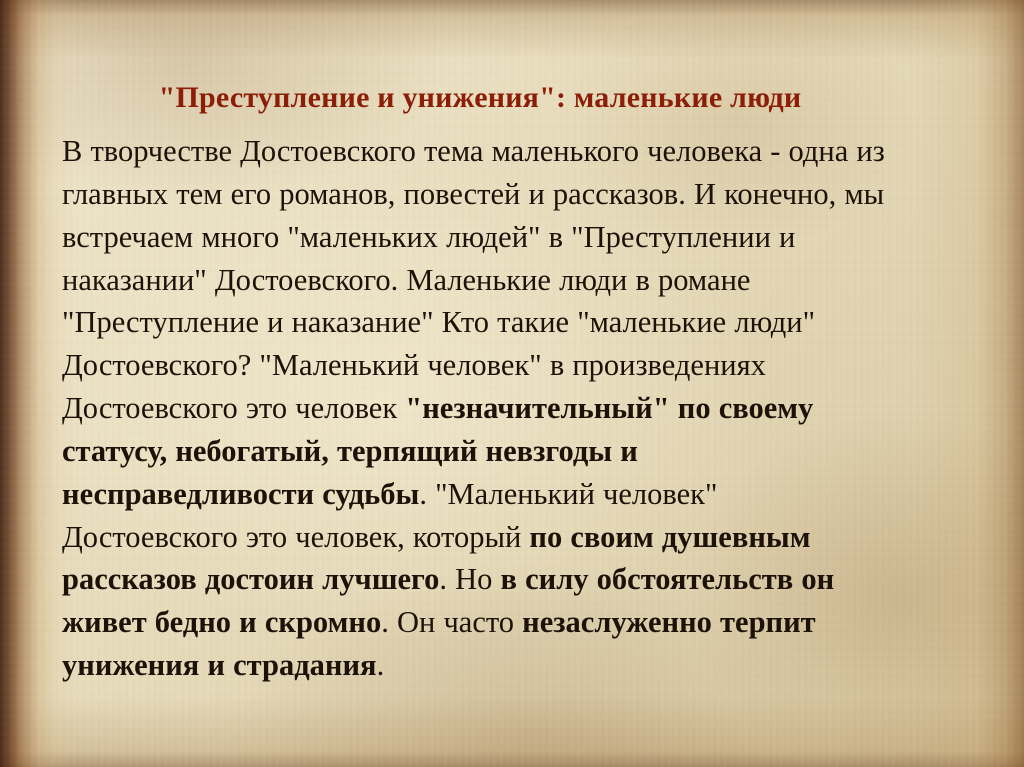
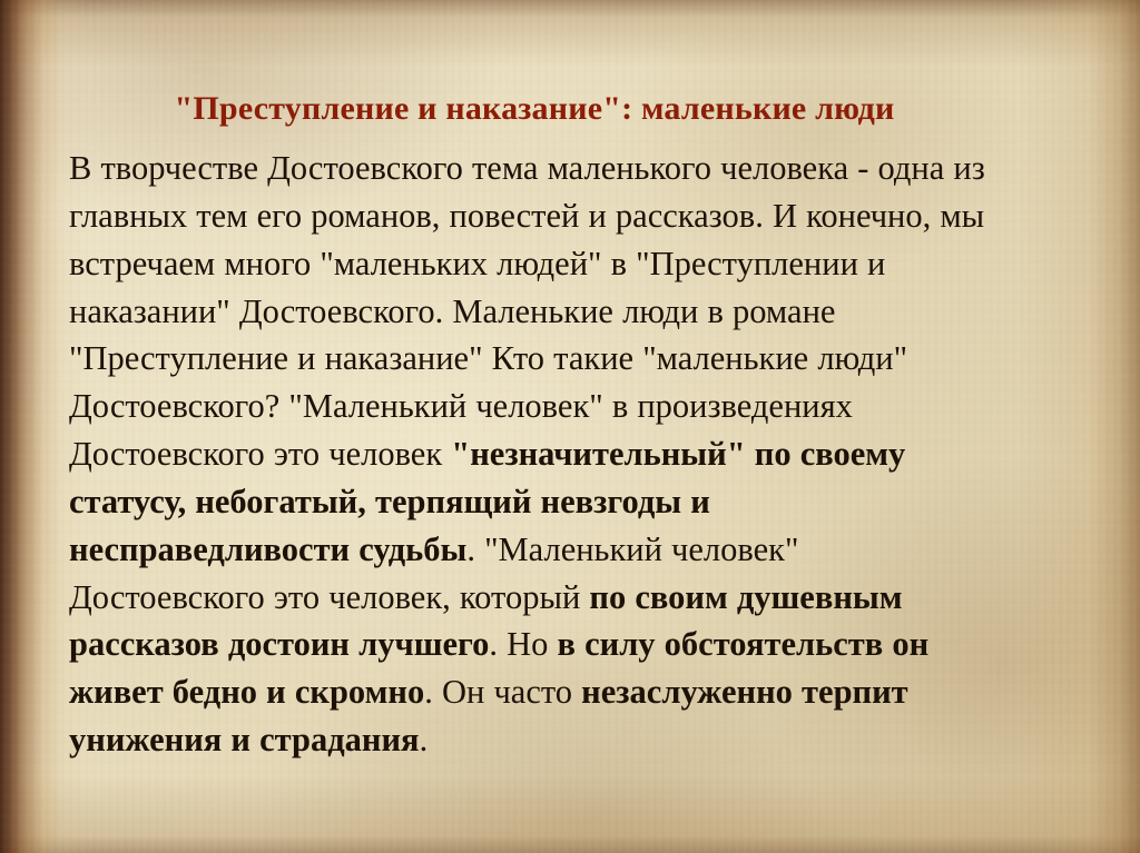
- "Преступление и унижения": маленькие люди
+ "Преступление и наказание": маленькие люди
  В творчестве Достоевского тема маленького человека - одна из главных тем его романов, повестей и рассказов. И конечно, мы встречаем много "маленьких людей" в "Преступлении и наказании" Достоевского. Маленькие люди в романе "Преступление и наказание" Кто такие "маленькие люди" Достоевского? "Маленький человек" в произведениях Достоевского это человек "незначительный" по своему статусу, небогатый, терпящий невзгоды и несправедливости судьбы. "Маленький человек" Достоевского это человек, который по своим душевным рассказов достоин лучшего. Но в силу обстоятельств он живет бедно и скромно. Он часто незаслуженно терпит унижения и страдания.
